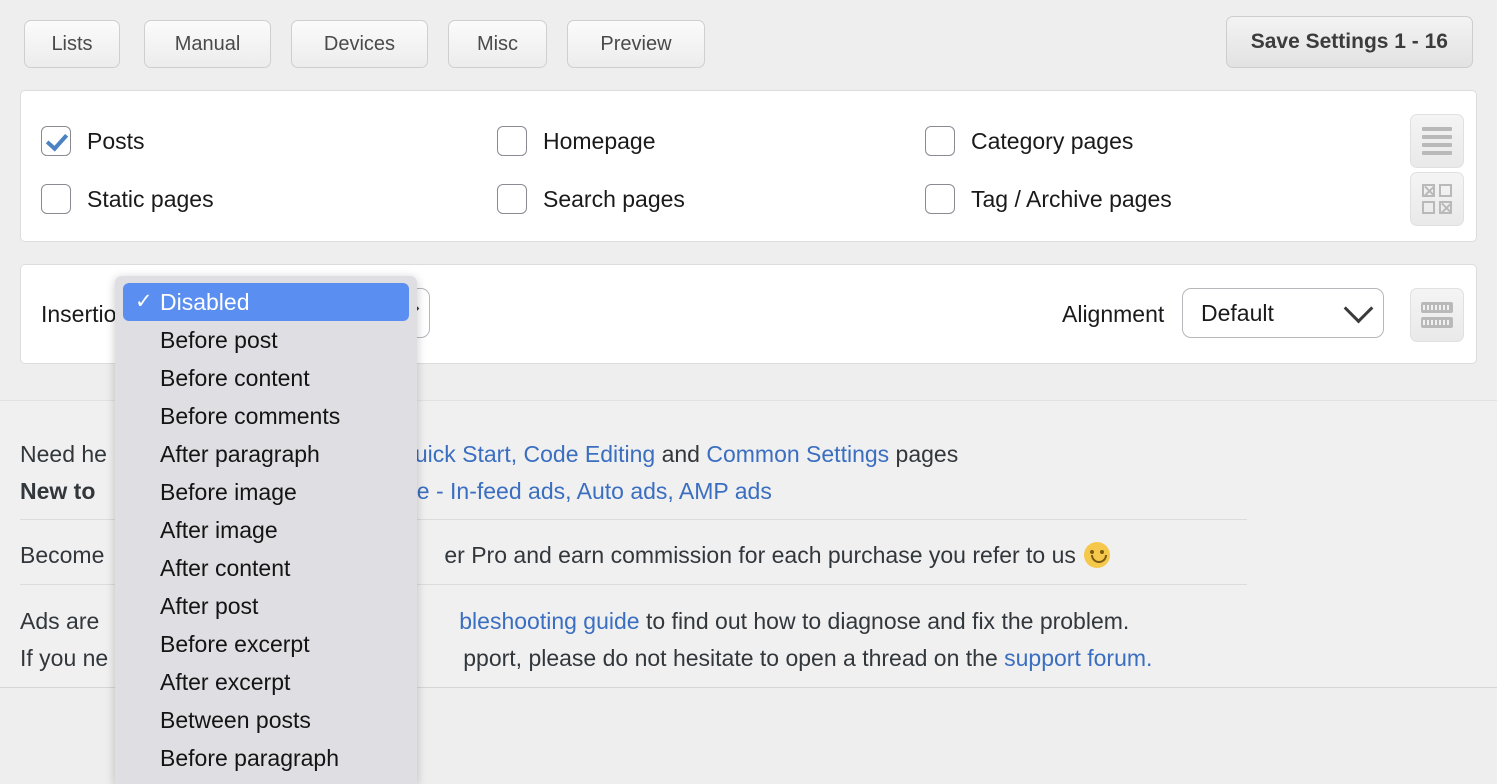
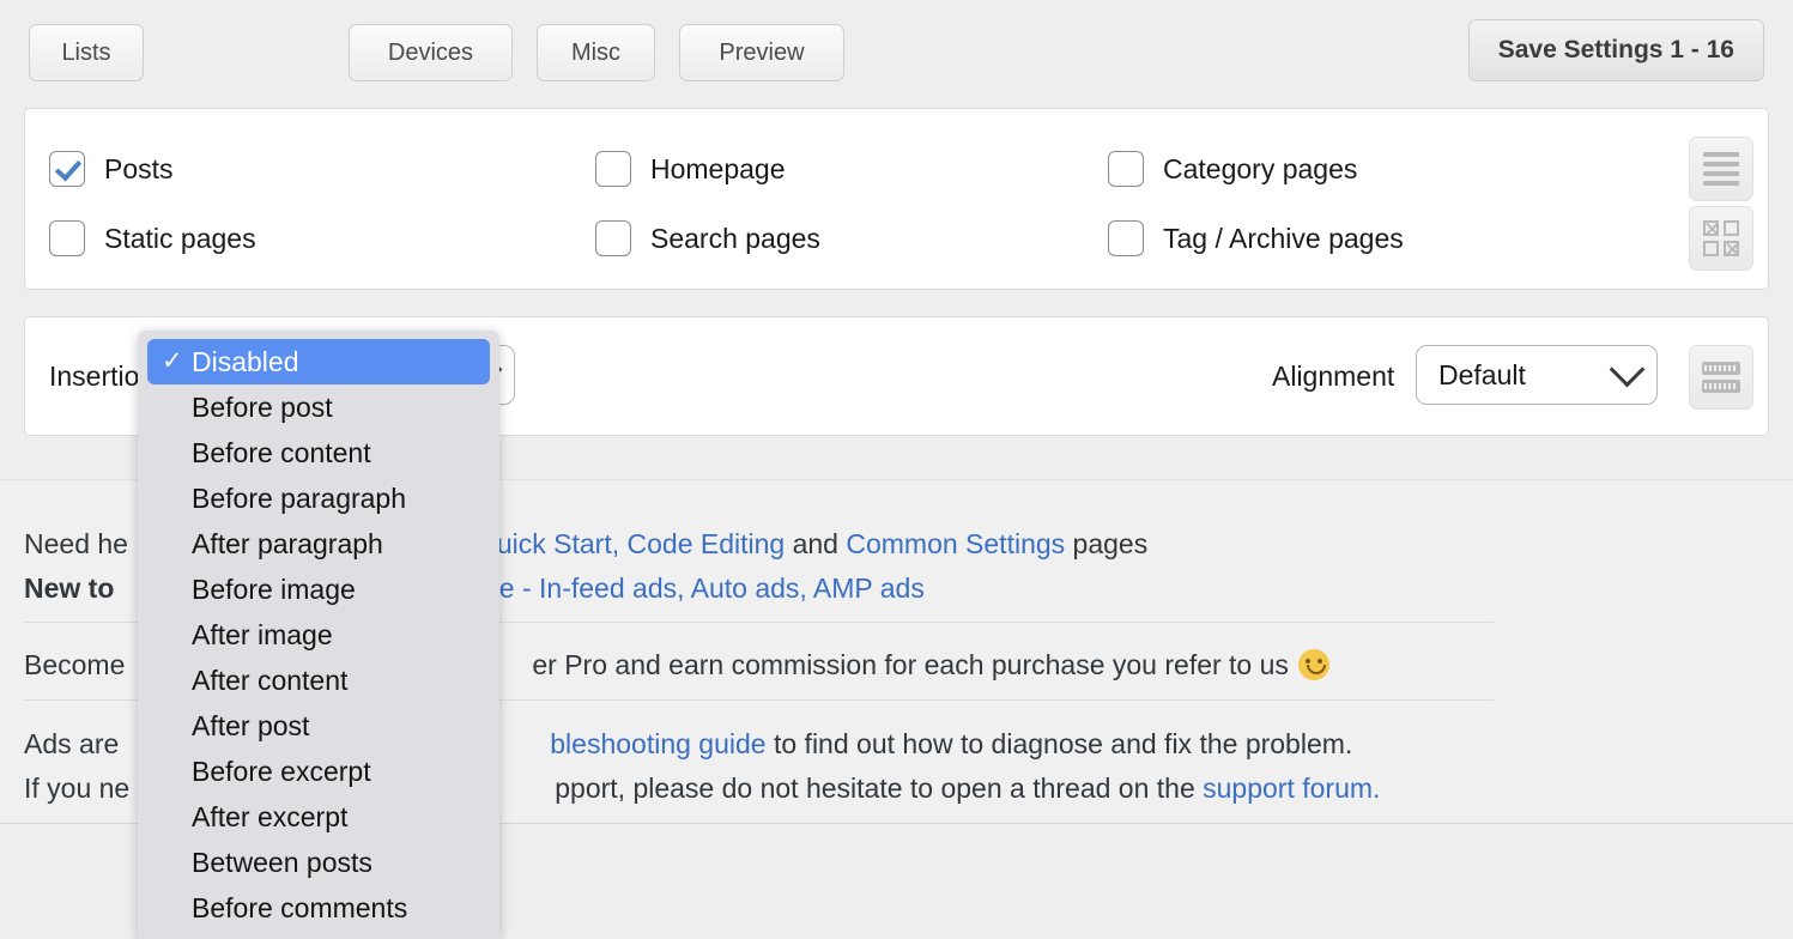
  Lists
- Manual
  Devices
  Misc
  Preview
  Save Settings 1 - 16
  Posts
  Homepage
  Category pages
  Static pages
  Search pages
  Tag / Archive pages
  Insertio
  Alignment
  Default
  Need he uick Start, Code Editing and Common Settings pages
  New to e - In-feed ads, Auto ads, AMP ads
  Become er Pro and earn commission for each purchase you refer to us
  Ads are bleshooting guide to find out how to diagnose and fix the problem.
  If you ne pport, please do not hesitate to open a thread on the support forum.
  Disabled
  Before post
  Before content
- Before comments
+ Before paragraph
  After paragraph
  Before image
  After image
  After content
  After post
  Before excerpt
  After excerpt
  Between posts
- Before paragraph
+ Before comments
